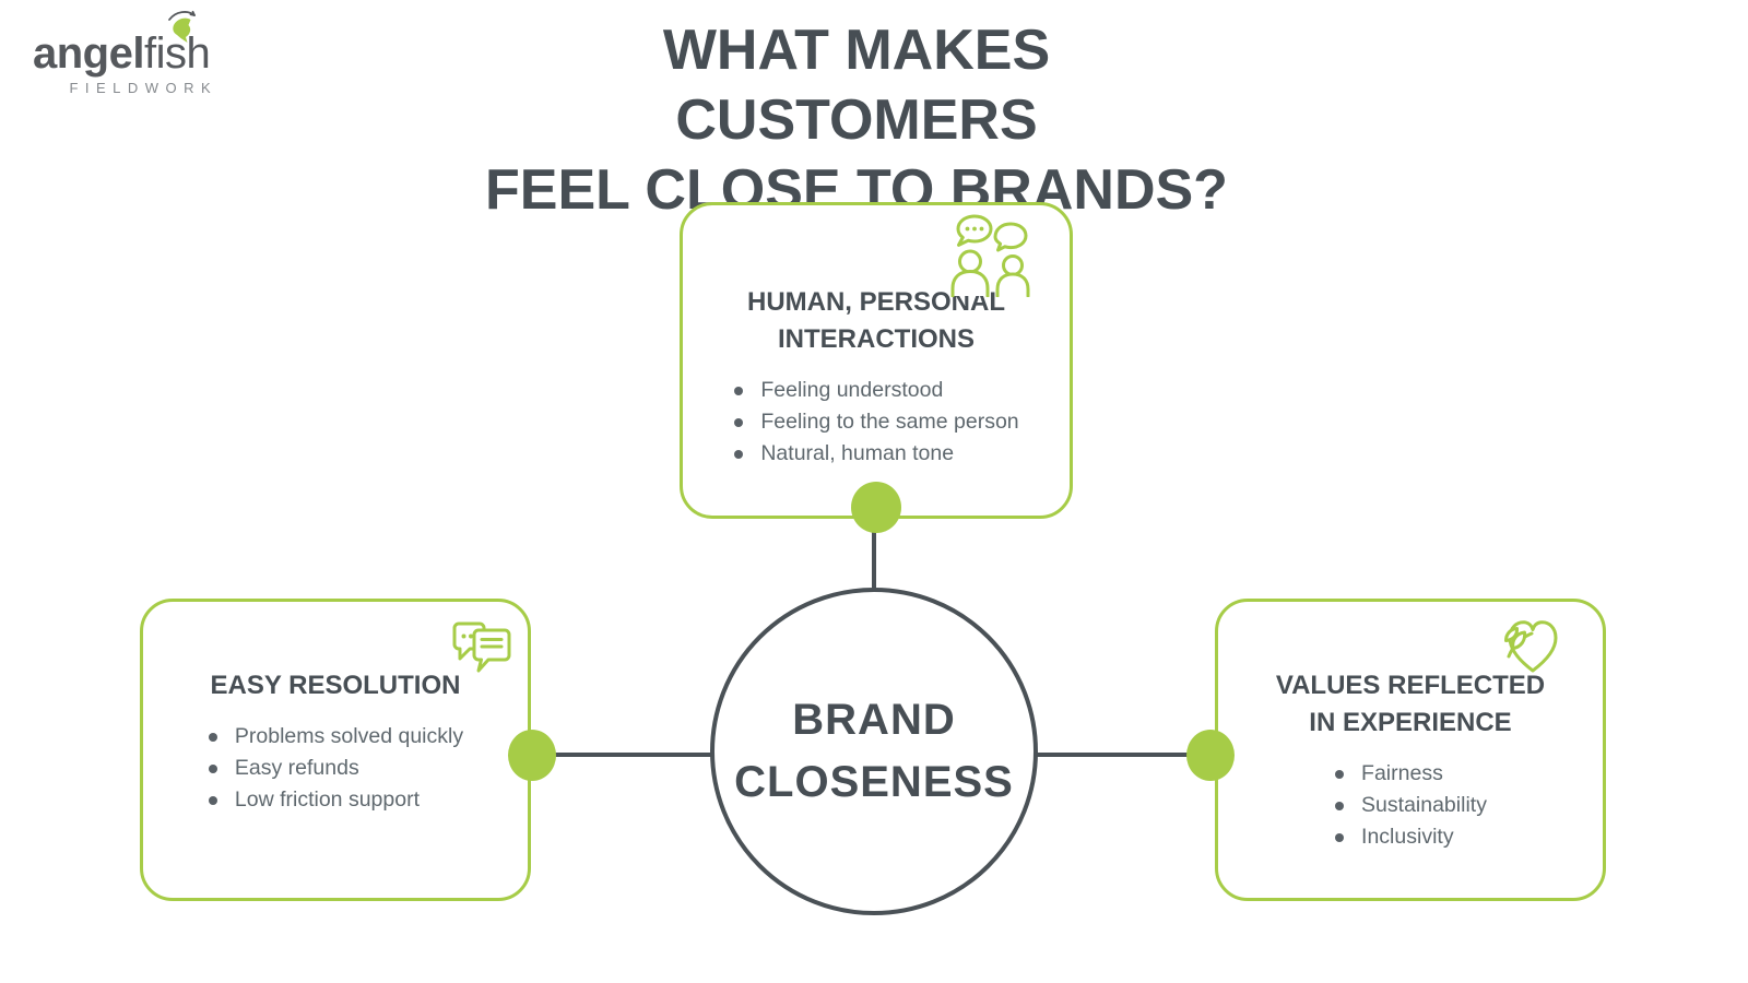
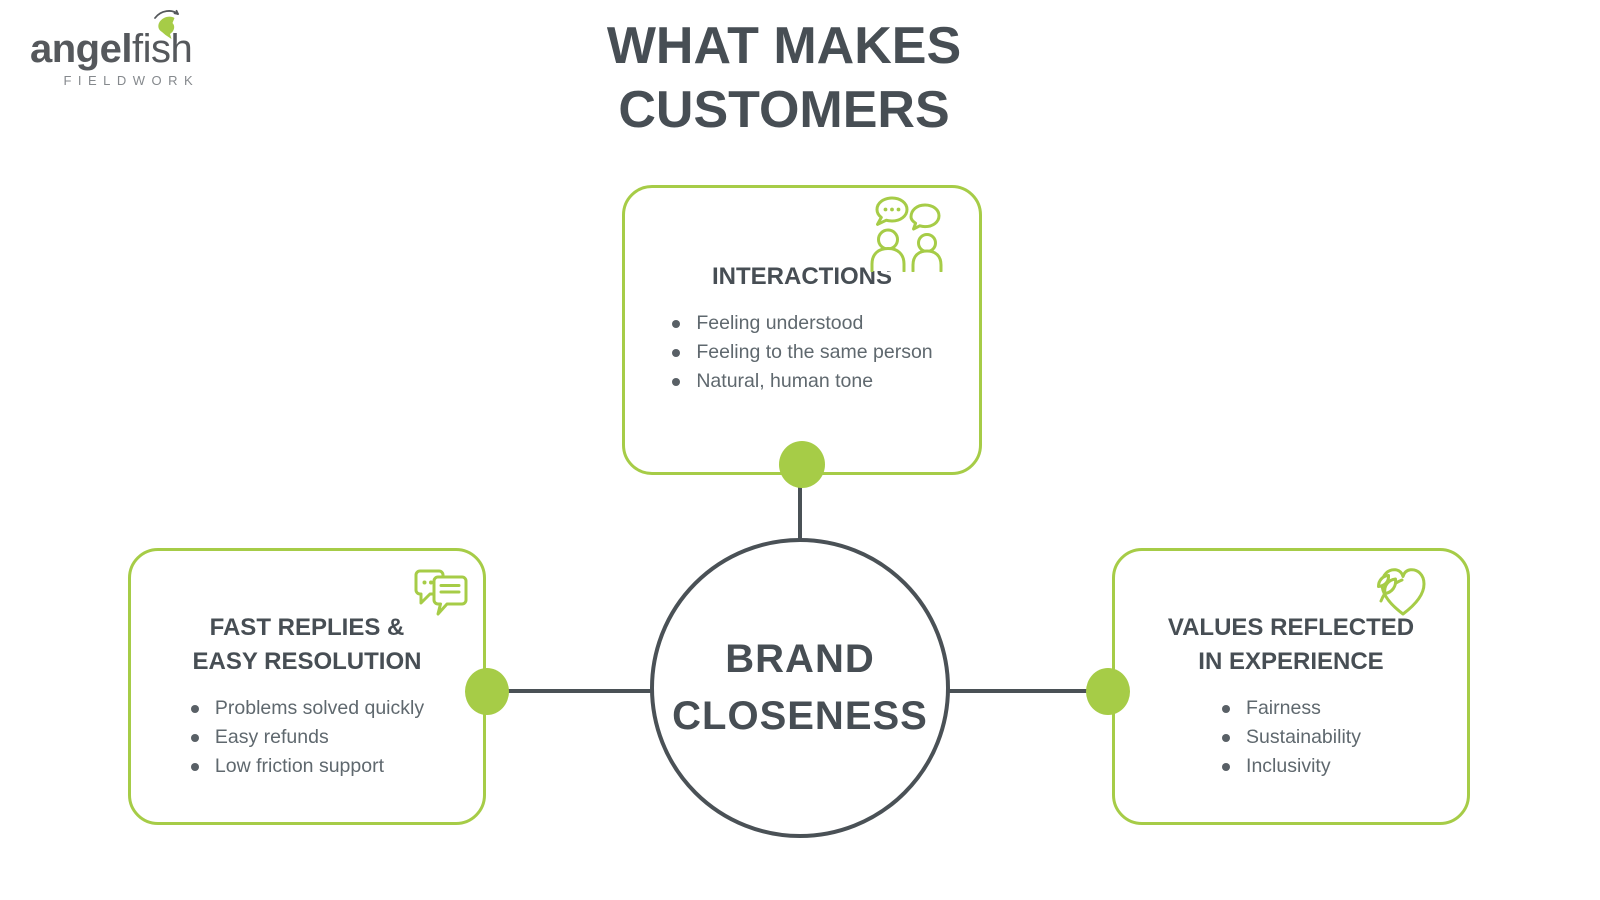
  angelfish
  FIELDWORK
  WHAT MAKES CUSTOMERS
- FEEL CLOSE TO BRANDS?
- HUMAN, PERSONAL
  INTERACTIONS
  Feeling understood
  Feeling to the same person
  Natural, human tone
+ FAST REPLIES &
  EASY RESOLUTION
  Problems solved quickly
  Easy refunds
  Low friction support
  VALUES REFLECTED
  IN EXPERIENCE
  Fairness
  Sustainability
  Inclusivity
  BRAND
  CLOSENESS
